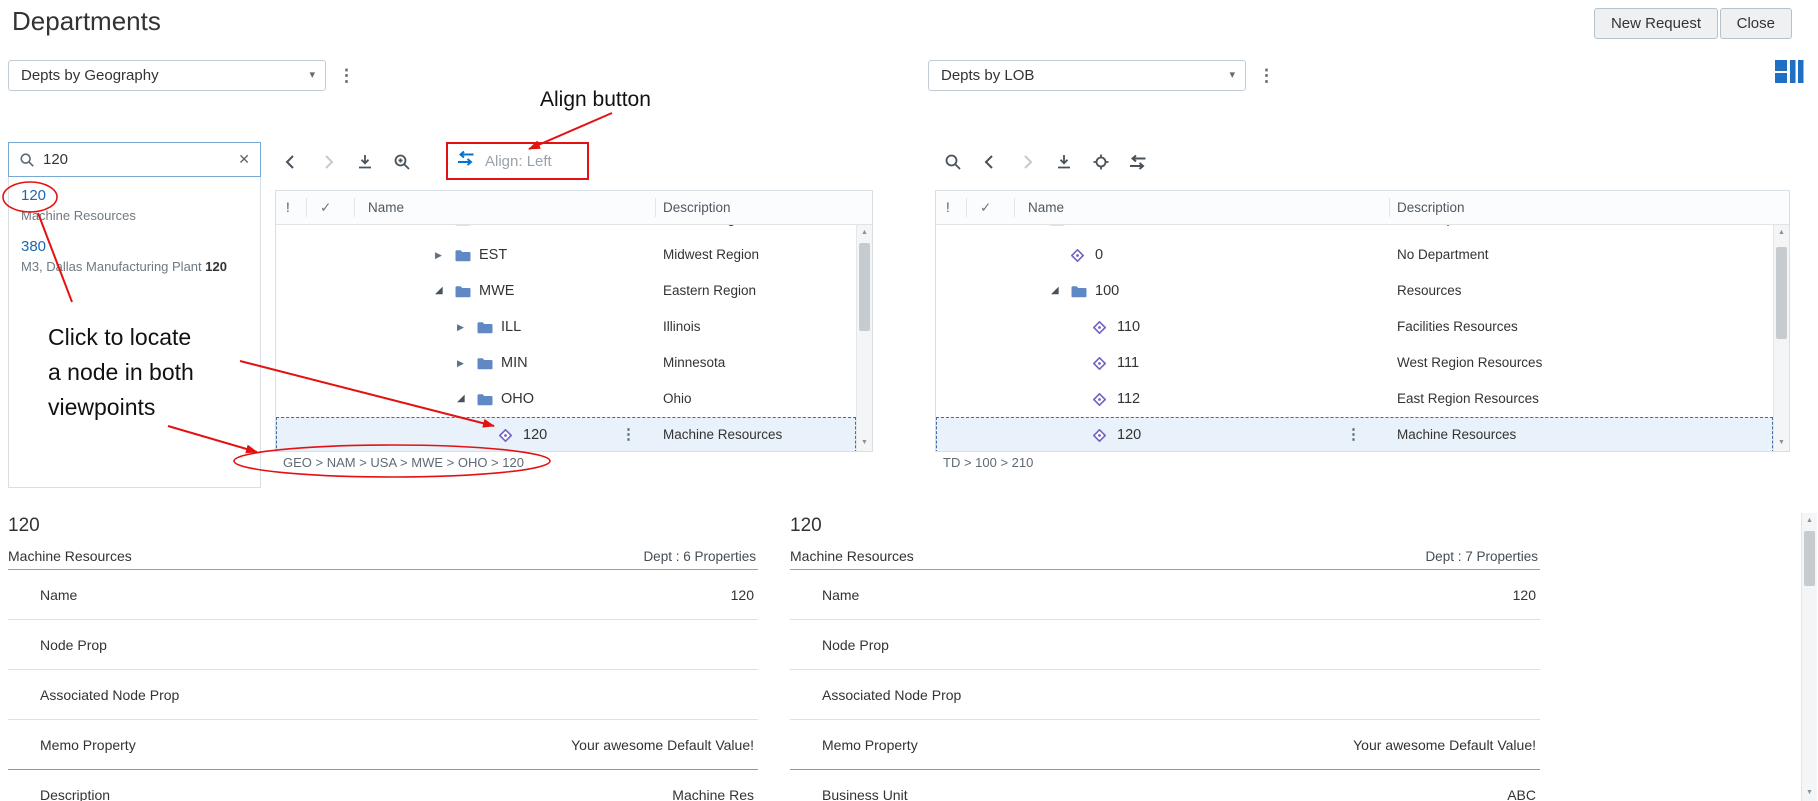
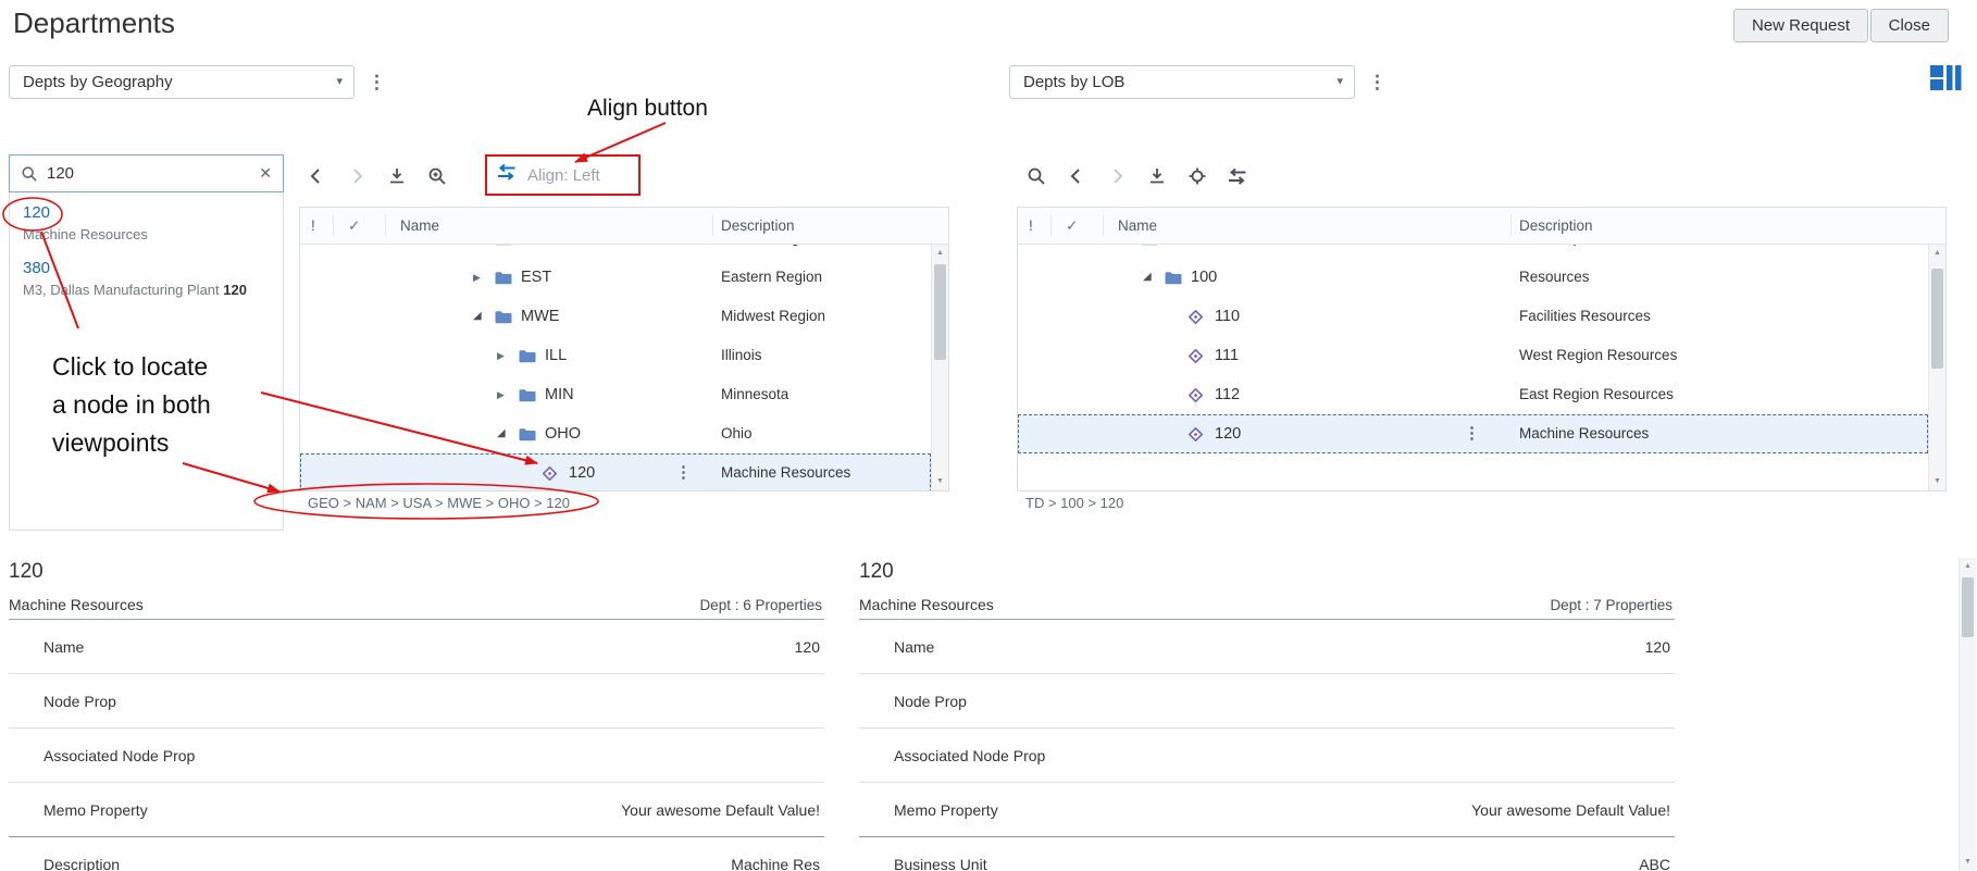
  Departments
  New Request
  Close
  Depts by Geography
  ▾
  ⋮
  Depts by LOB
  ▾
  ⋮
  120
  ✕
  120
  Machine Resources
  380
  M3, Dllas Manufacturing Plant 120
  Align: Left
  !
  ✓
  Name
  Description
  ▶
  EST
- Midwest Region
+ Eastern Region
  ◢
  MWE
- Eastern Region
+ Midwest Region
  ▶
  ILL
  Illinois
  ▶
  MIN
  Minnesota
  ◢
  OHO
  Ohio
  120
  ⋮
  Machine Resources
  GEO > NAM > USA > MWE > OHO > 120
  !
  ✓
  Name
  Description
- 0
- No Department
  ◢
  100
  Resources
  110
  Facilities Resources
  111
  West Region Resources
  112
  East Region Resources
  120
  ⋮
  Machine Resources
- TD > 100 > 210
+ TD > 100 > 120
  120
  Machine Resources
  Dept : 6 Properties
  Name
  120
  Node Prop
  Associated Node Prop
  Memo Property
  Your awesome Default Value!
  Description
  Machine Res
  120
  Machine Resources
  Dept : 7 Properties
  Name
  120
  Node Prop
  Associated Node Prop
  Memo Property
  Your awesome Default Value!
  Business Unit
  ABC
  Align button
  Click to locate
  a node in both
  viewpoints
